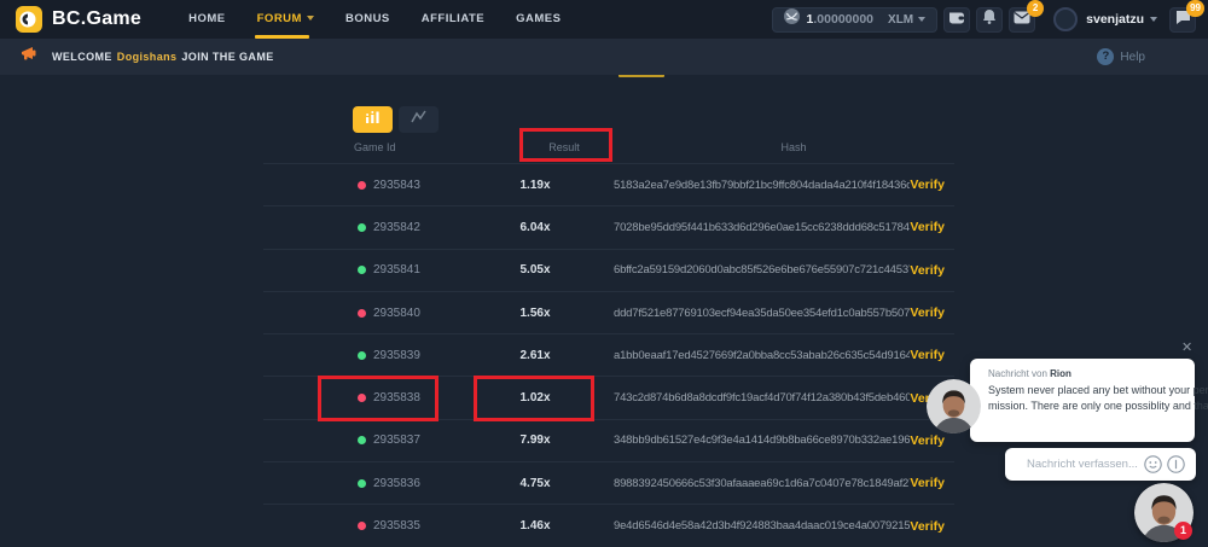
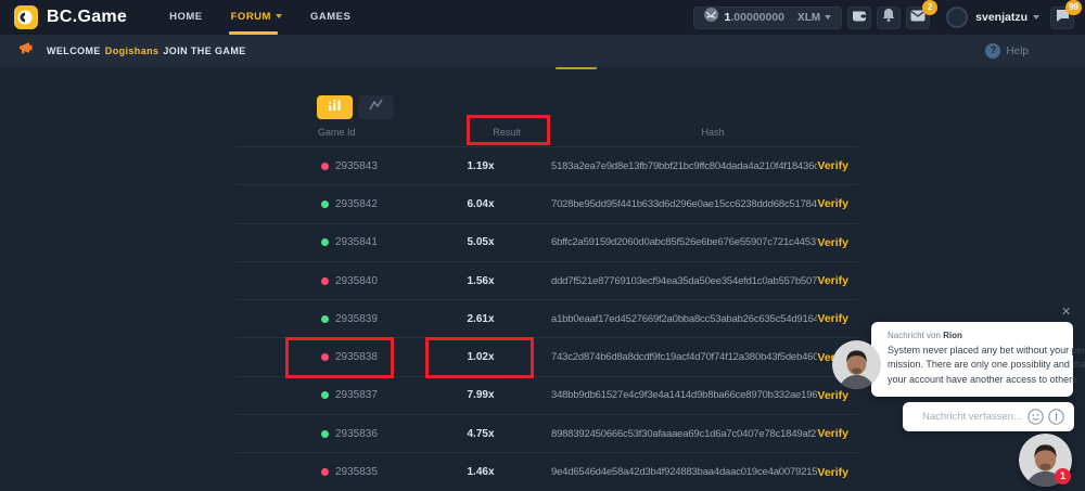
  BC.Game
  HOME
  FORUM
- BONUS
- AFFILIATE
  GAMES
  1
  .00000000
  XLM
  2
  svenjatzu
  99
  WELCOME Dogishans JOIN THE GAME
  ?
  Help
  Game Id
  Result
  Hash
  2935843
  1.19x
  5183a2ea7e9d8e13fb79bbf21bc9ffc804dada4a210f4f18436c
  Verify
  2935842
  6.04x
  7028be95dd95f441b633d6d296e0ae15cc6238ddd68c51784
  Verify
  2935841
  5.05x
  6bffc2a59159d2060d0abc85f526e6be676e55907c721c4453
  Verify
  2935840
  1.56x
  ddd7f521e87769103ecf94ea35da50ee354efd1c0ab557b507
  Verify
  2935839
  2.61x
  a1bb0eaaf17ed4527669f2a0bba8cc53abab26c635c54d9164
  Verify
  2935838
  1.02x
  743c2d874b6d8a8dcdf9fc19acf4d70f74f12a380b43f5deb460
  2935837
  7.99x
  348bb9db61527e4c9f3e4a1414d9b8ba66ce8970b332ae196
  Verify
  2935836
  4.75x
  8988392450666c53f30afaaaea69c1d6a7c0407e78c1849af2
  Verify
  2935835
  1.46x
  9e4d6546d4e58a42d3b4f924883baa4daac019ce4a0079215
  Verify
  ✕
  Nachricht von Rion
  System never placed any bet without your per
  mission. There are only one possiblity and tha
+ your account have another access to others.
  Nachricht verfassen...
  1
